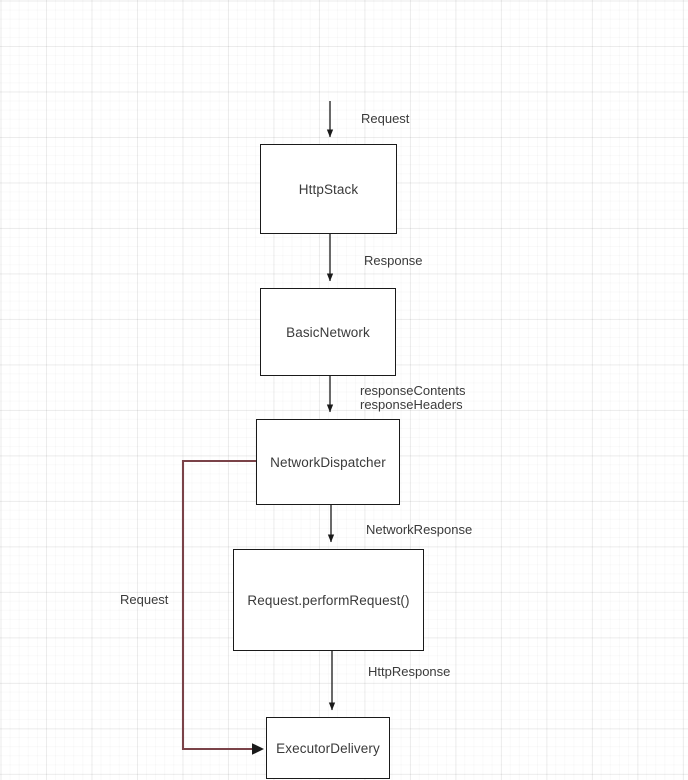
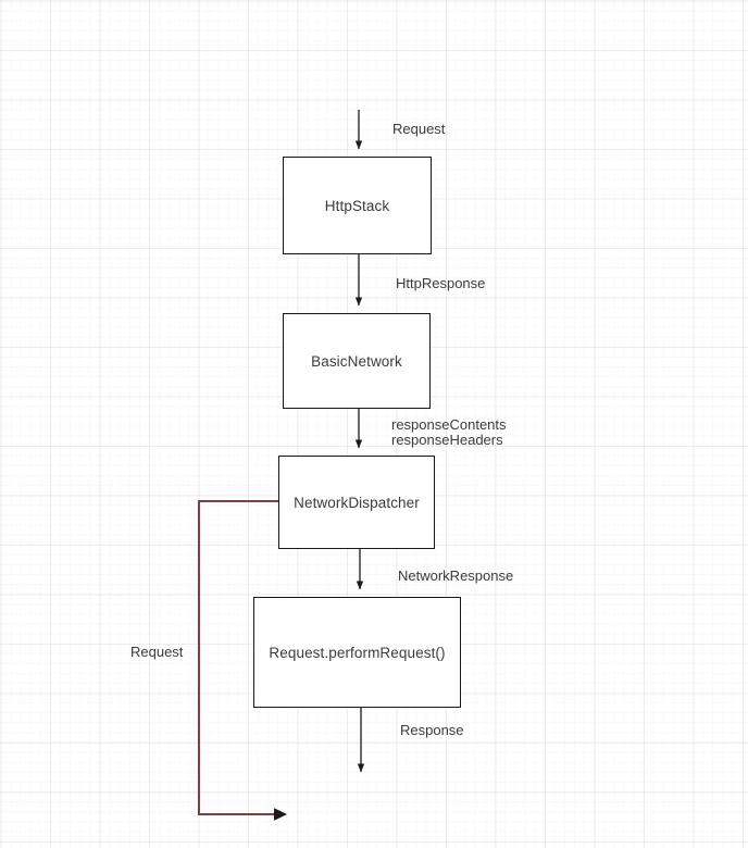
  HttpStack
  BasicNetwork
  NetworkDispatcher
  Request.performRequest()
- ExecutorDelivery
  Request
- Response
+ HttpResponse
  responseContents
  responseHeaders
  NetworkResponse
- HttpResponse
+ Response
  Request
